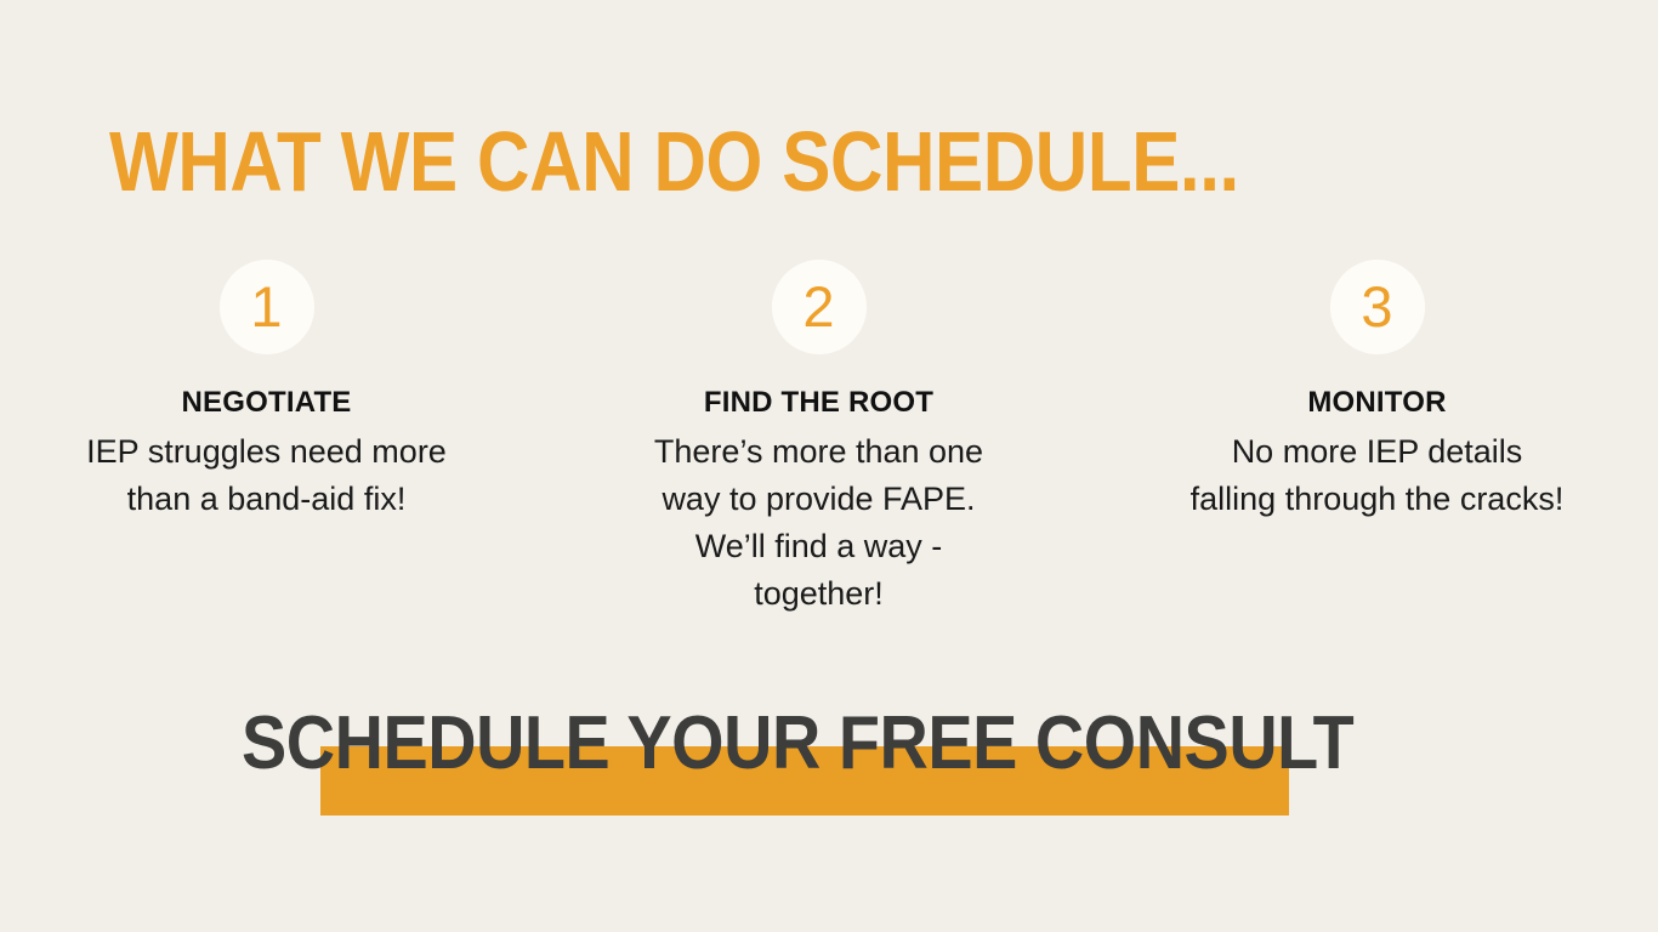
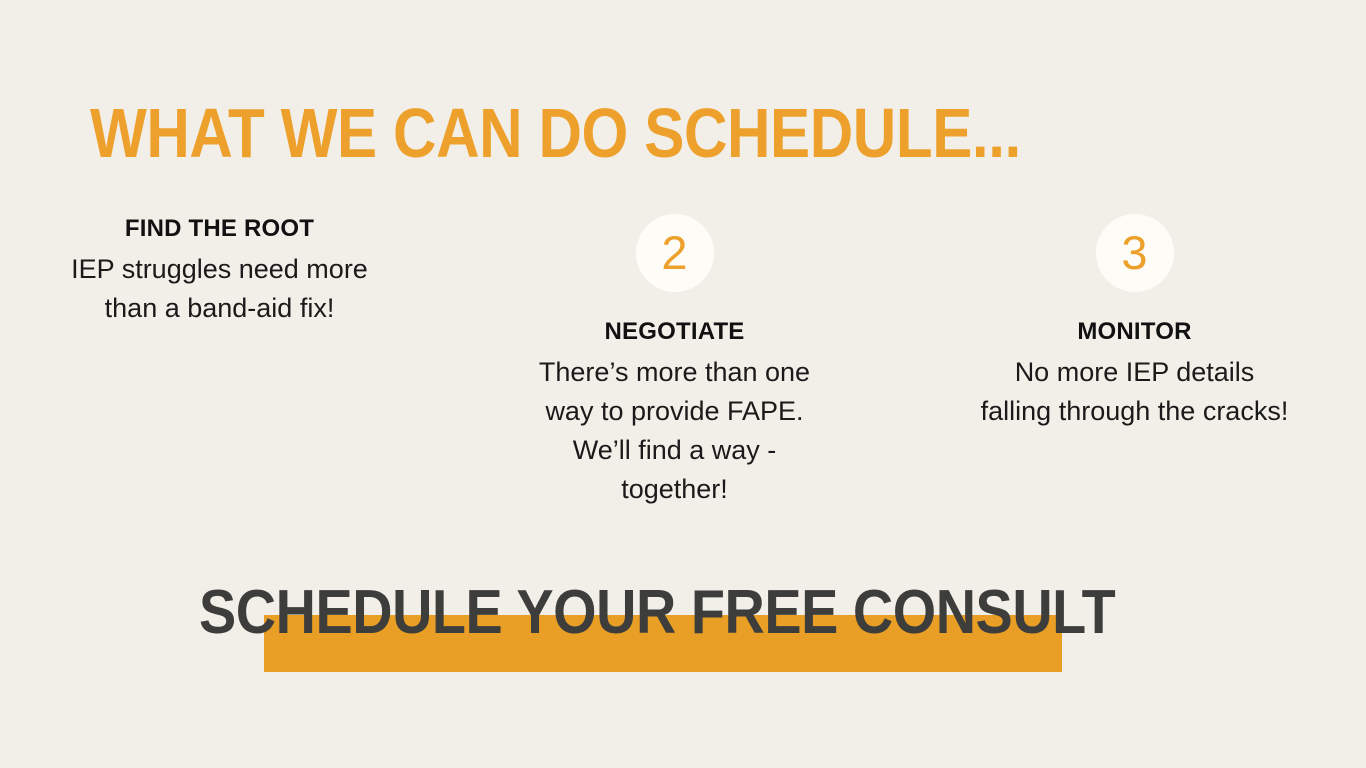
  WHAT WE CAN DO SCHEDULE...
- 1
- NEGOTIATE
+ FIND THE ROOT
  IEP struggles need more than a band-aid fix!
  2
- FIND THE ROOT
+ NEGOTIATE
  There’s more than one way to provide FAPE. We’ll find a way - together!
  3
  MONITOR
  No more IEP details falling through the cracks!
  SCHEDULE YOUR FREE CONSULT
